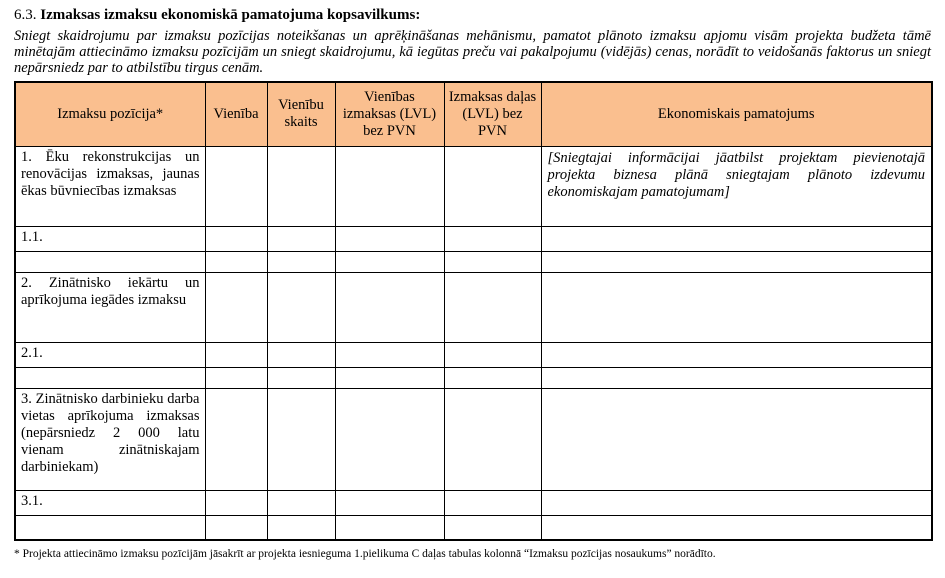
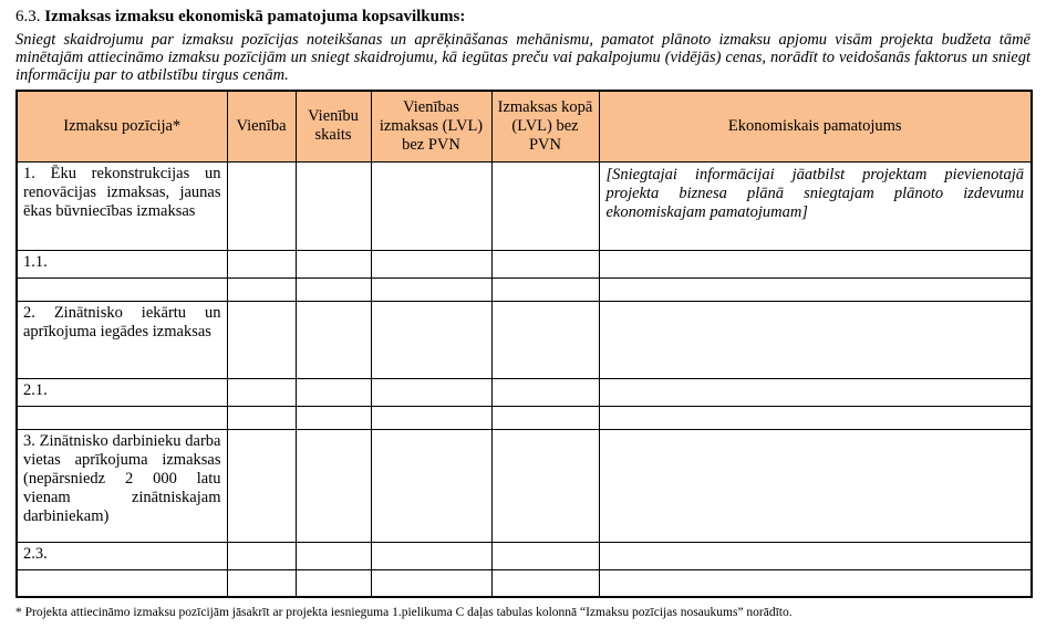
  6.3. Izmaksas izmaksu ekonomiskā pamatojuma kopsavilkums:
- Sniegt skaidrojumu par izmaksu pozīcijas noteikšanas un aprēķināšanas mehānismu, pamatot plānoto izmaksu apjomu visām projekta budžeta tāmē minētajām attiecināmo izmaksu pozīcijām un sniegt skaidrojumu, kā iegūtas preču vai pakalpojumu (vidējās) cenas, norādīt to veidošanās faktorus un sniegt nepārsniedz par to atbilstību tirgus cenām.
+ Sniegt skaidrojumu par izmaksu pozīcijas noteikšanas un aprēķināšanas mehānismu, pamatot plānoto izmaksu apjomu visām projekta budžeta tāmē minētajām attiecināmo izmaksu pozīcijām un sniegt skaidrojumu, kā iegūtas preču vai pakalpojumu (vidējās) cenas, norādīt to veidošanās faktorus un sniegt informāciju par to atbilstību tirgus cenām.
- Izmaksu pozīcija*	Vienība	Vienību skaits	Vienības izmaksas (LVL) bez PVN	Izmaksas daļas (LVL) bez PVN	Ekonomiskais pamatojums
+ Izmaksu pozīcija*	Vienība	Vienību skaits	Vienības izmaksas (LVL) bez PVN	Izmaksas kopā (LVL) bez PVN	Ekonomiskais pamatojums
  1. Ēku rekonstrukcijas un renovācijas izmaksas, jaunas ēkas būvniecības izmaksas					[Sniegtajai informācijai jāatbilst projektam pievienotajā projekta biznesa plānā sniegtajam plānoto izdevumu ekonomiskajam pamatojumam]
  1.1.
- 2. Zinātnisko iekārtu un aprīkojuma iegādes izmaksu
+ 2. Zinātnisko iekārtu un aprīkojuma iegādes izmaksas
  2.1.
  3. Zinātnisko darbinieku darba vietas aprīkojuma izmaksas (nepārsniedz 2 000 latu vienam zinātniskajam darbiniekam)
- 3.1.
+ 2.3.
  * Projekta attiecināmo izmaksu pozīcijām jāsakrīt ar projekta iesnieguma 1.pielikuma C daļas tabulas kolonnā “Izmaksu pozīcijas nosaukums” norādīto.
